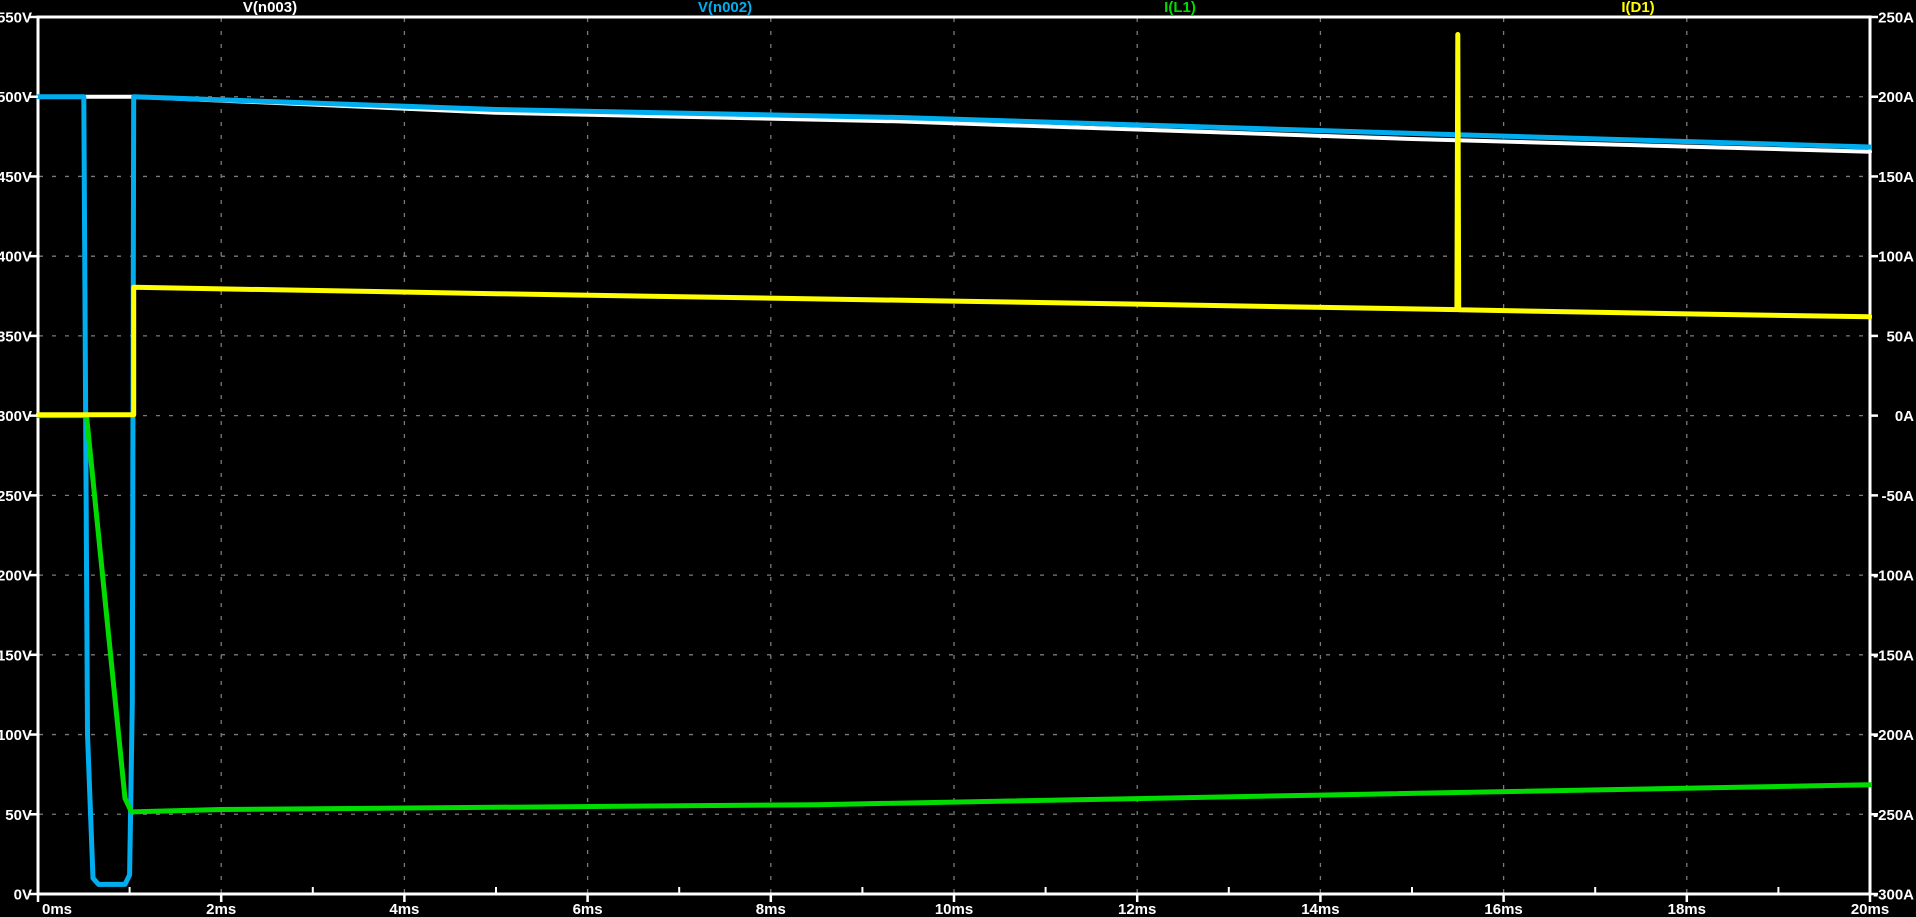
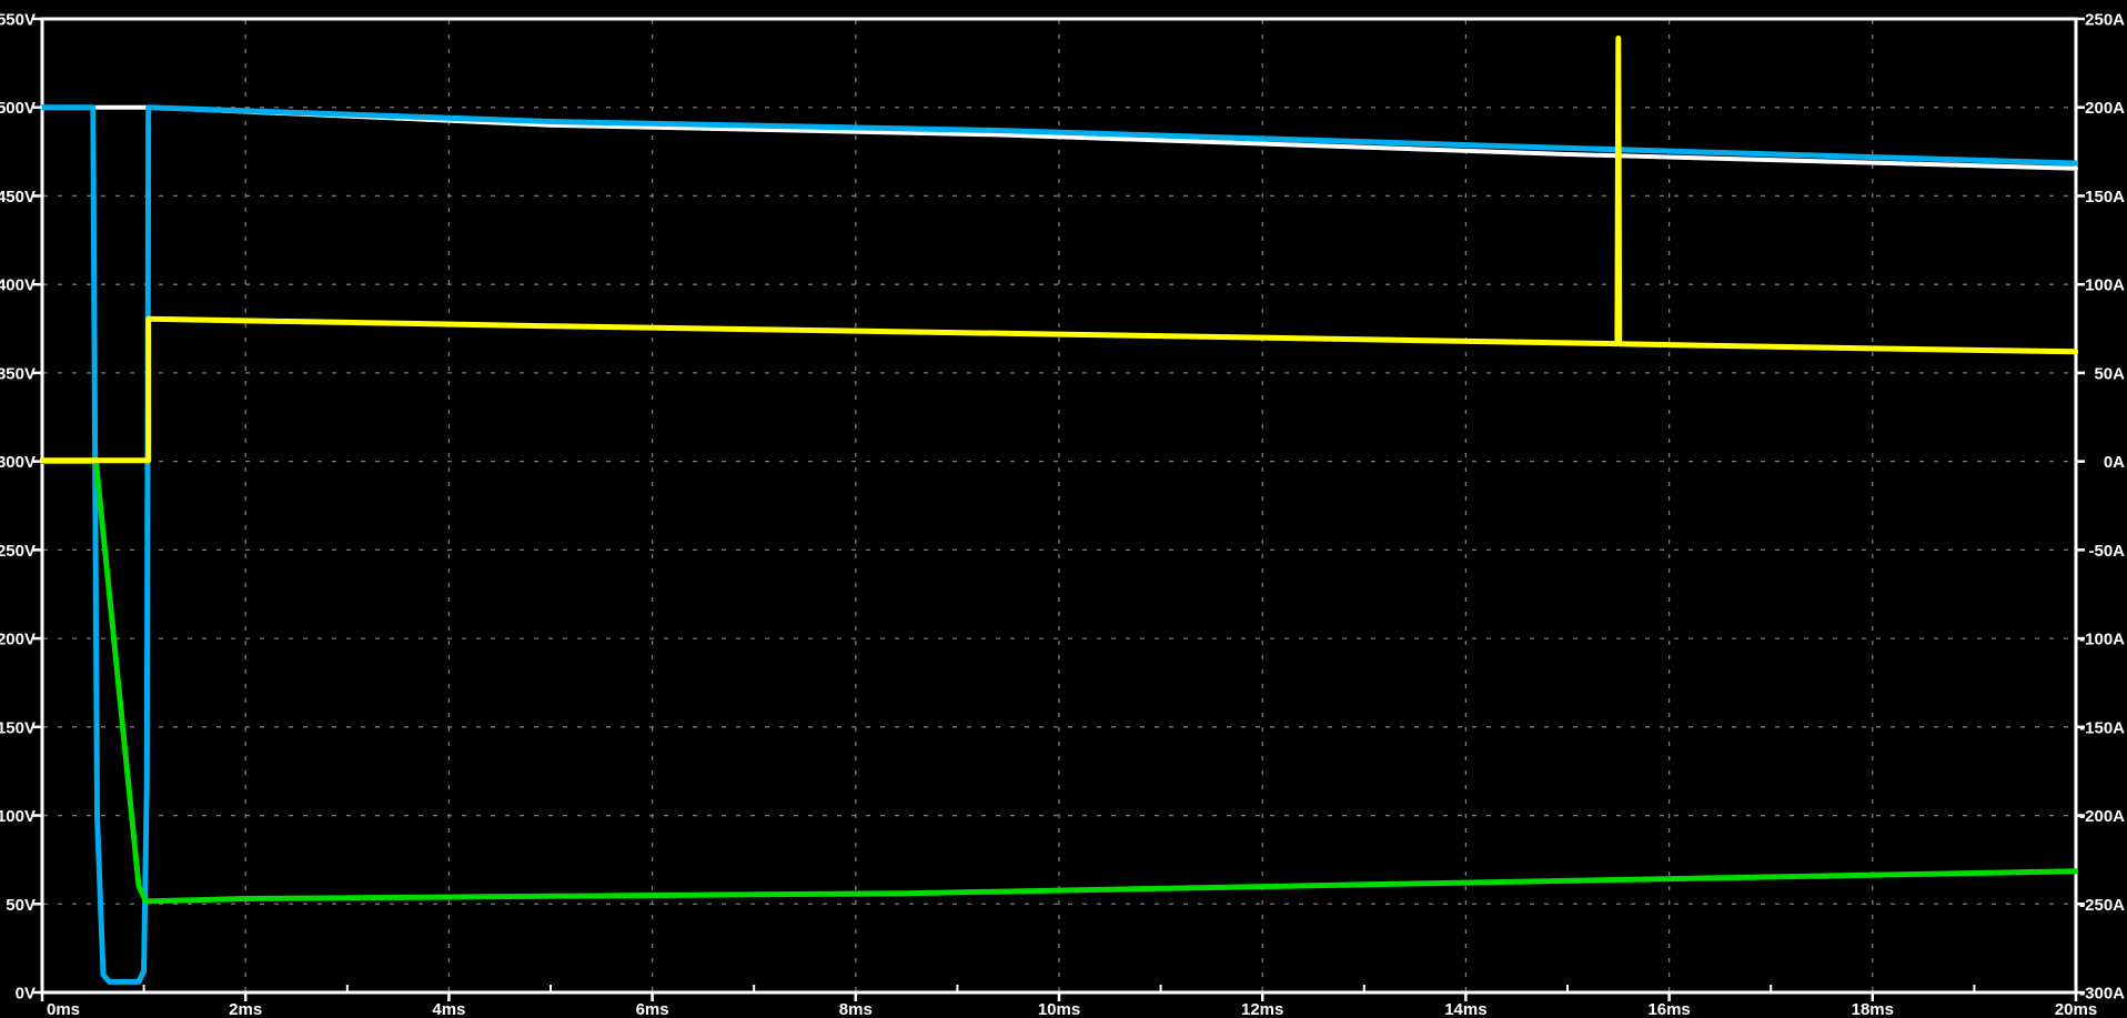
- V(n003)
- V(n002)
- I(L1)
- I(D1)
  550V
  500V
  450V
  400V
  350V
  300V
  250V
  200V
  150V
  100V
  50V
  0V
  250A
  200A
  150A
  100A
  50A
  0A
  -50A
  -100A
  -150A
  -200A
  -250A
  -300A
  0ms
  2ms
  4ms
  6ms
  8ms
  10ms
  12ms
  14ms
  16ms
  18ms
  20ms
